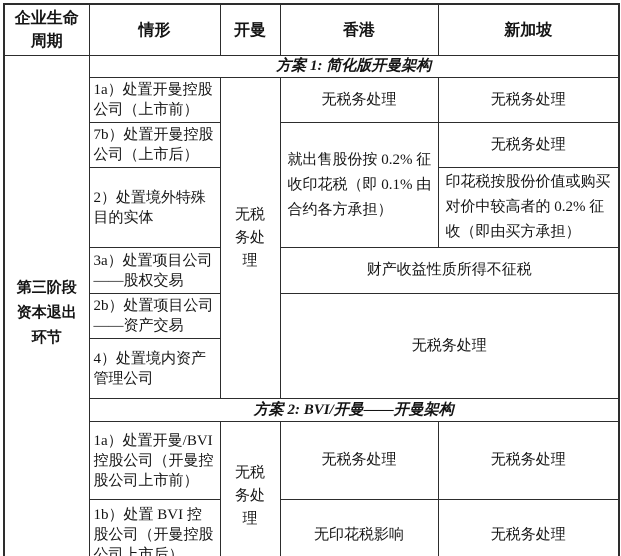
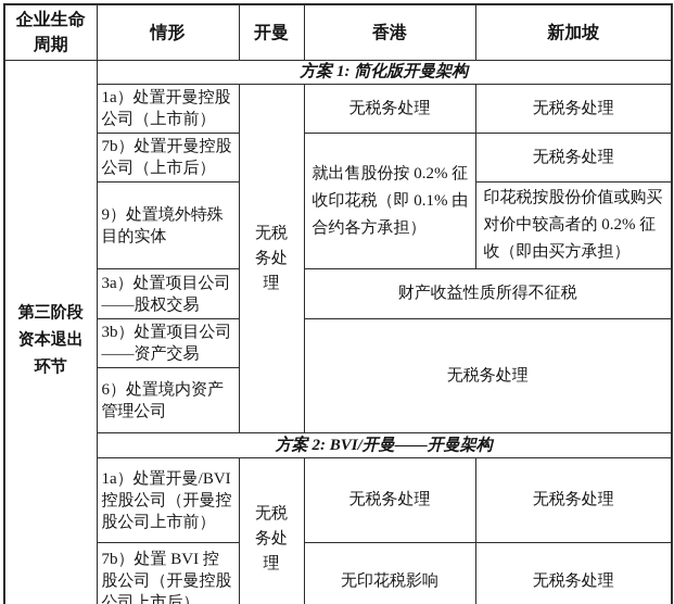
  企业生命周期	情形	开曼	香港	新加坡
  第三阶段资本退出环节	方案 1: 简化版开曼架构
  1a）处置开曼控股公司（上市前）	无税务处理	无税务处理	无税务处理
  7b）处置开曼控股公司（上市后）	就出售股份按 0.2% 征收印花税（即 0.1% 由合约各方承担）	无税务处理
- 2）处置境外特殊目的实体	印花税按股份价值或购买对价中较高者的 0.2% 征收（即由买方承担）
+ 9）处置境外特殊目的实体	印花税按股份价值或购买对价中较高者的 0.2% 征收（即由买方承担）
  3a）处置项目公司——股权交易	财产收益性质所得不征税
- 2b）处置项目公司——资产交易	无税务处理
+ 3b）处置项目公司——资产交易	无税务处理
- 4）处置境内资产管理公司
+ 6）处置境内资产管理公司
  方案 2: BVI/开曼——开曼架构
  1a）处置开曼/BVI 控股公司（开曼控股公司上市前）	无税务处理	无税务处理	无税务处理
- 1b）处置 BVI 控股公司（开曼控股公司上市后）	无印花税影响	无税务处理
+ 7b）处置 BVI 控股公司（开曼控股公司上市后）	无印花税影响	无税务处理
